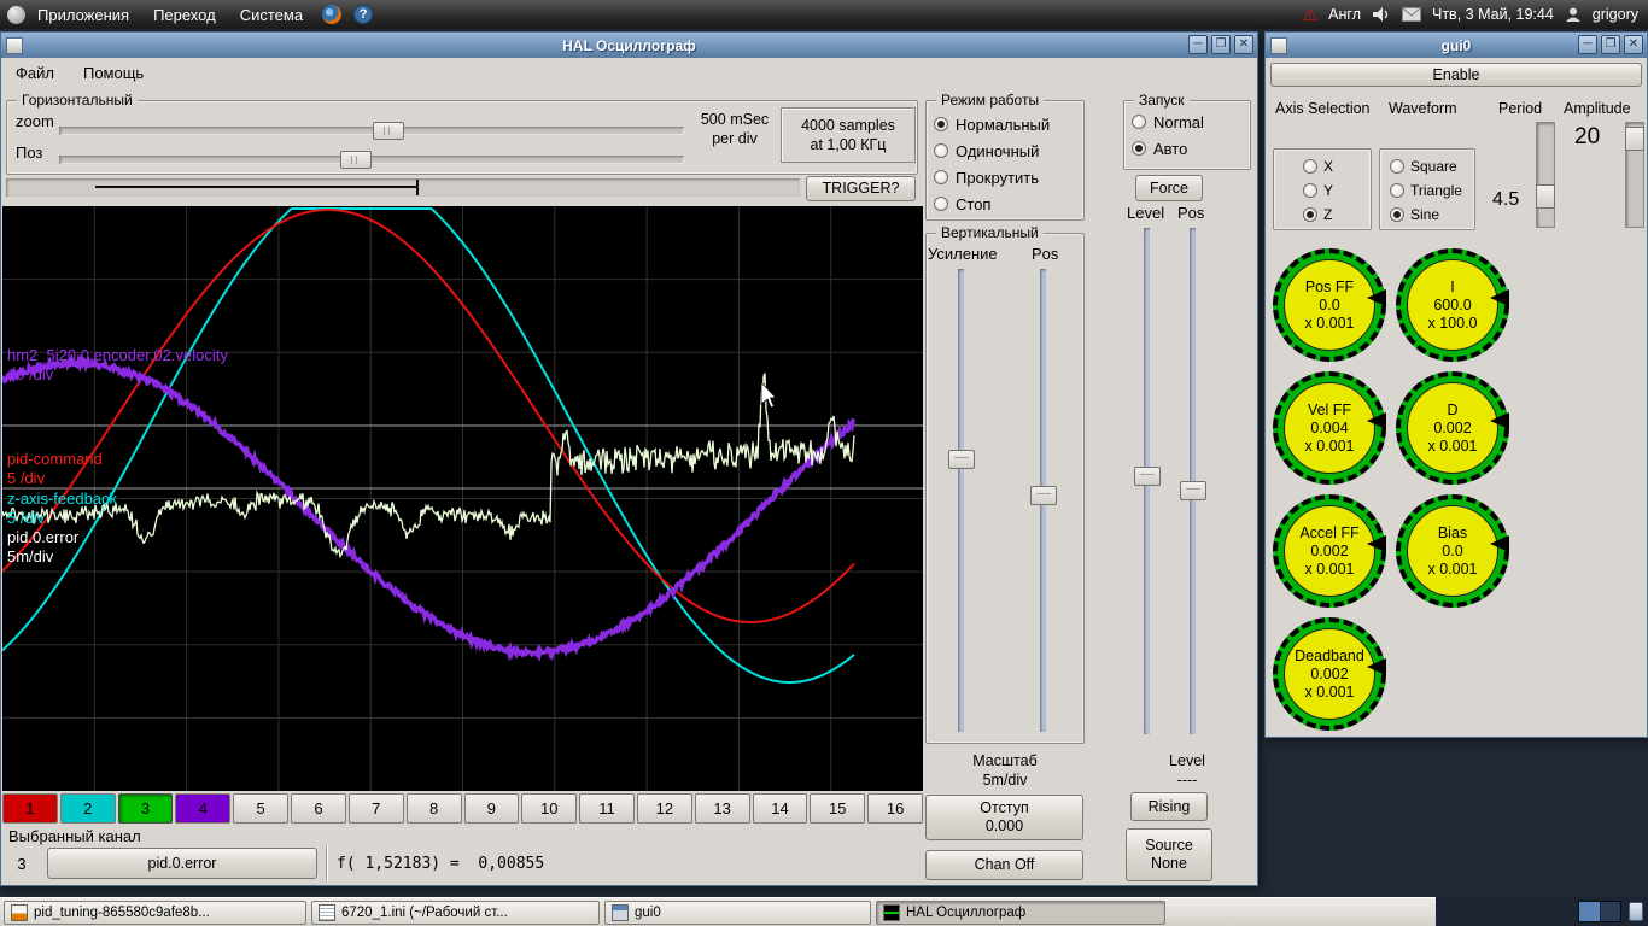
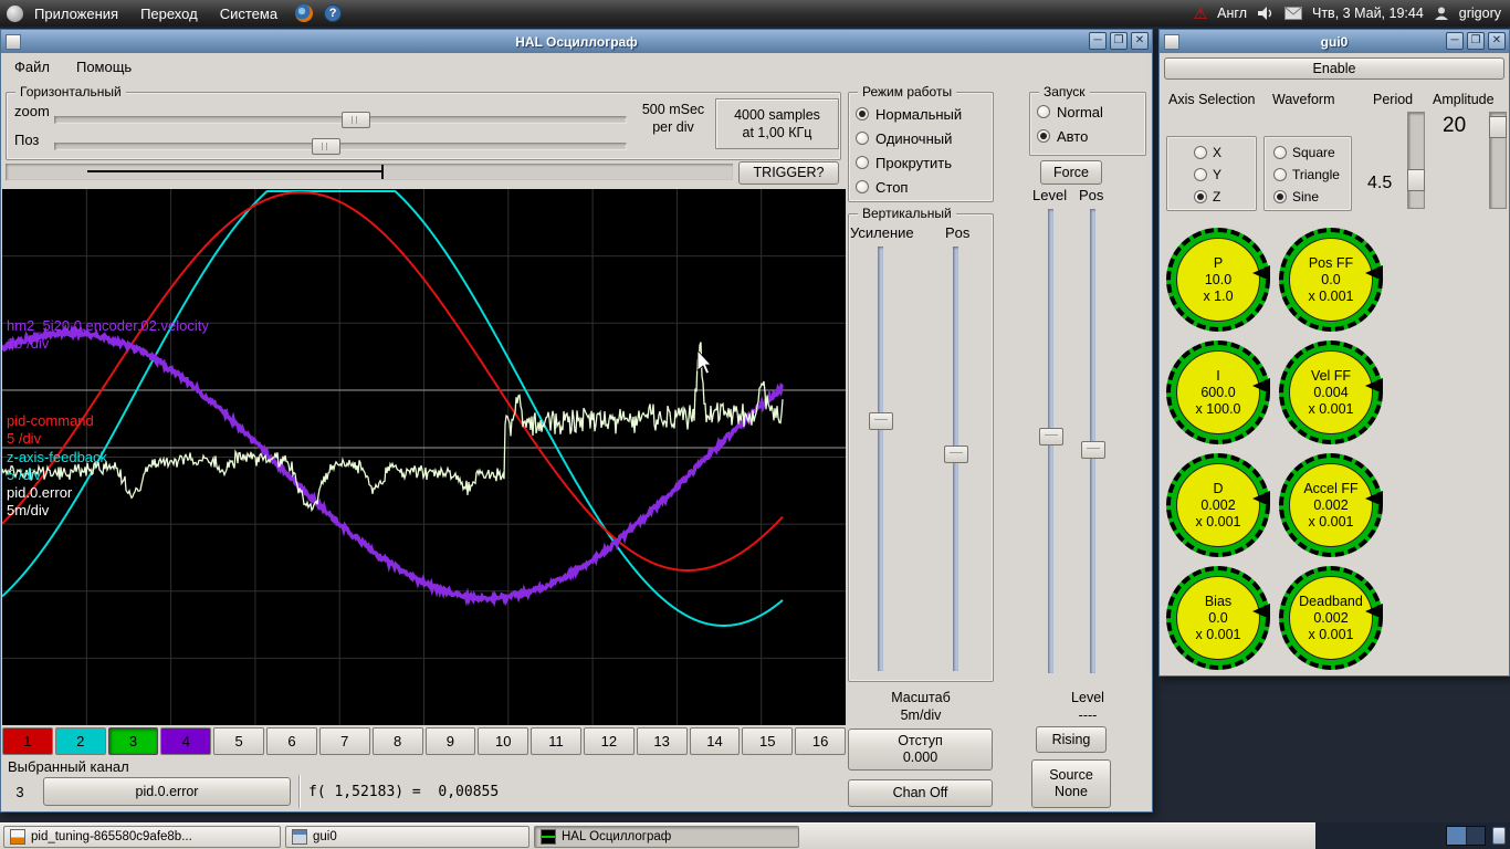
  Приложения
  Переход
  Система
  ?
  ⚠
  Англ
  Чтв, 3 Май, 19:44
  grigory
  HAL Осциллограф
  ─
  ❐
  ✕
  Файл
  Помощь
  Горизонтальный
  zoom
  Поз
  500 mSec
  per div
  4000 samples
  at 1,00 КГц
  TRIGGER?
  hm2_5i20.0.encoder.02.velocity
  10 /div
  pid-command
  5 /div
  z-axis-feedback
  5 /div
  pid.0.error
  5m/div
  1
  2
  3
  4
  5
  6
  7
  8
  9
  10
  11
  12
  13
  14
  15
  16
  Выбранный канал
  3
  pid.0.error
  f( 1,52183) = 0,00855
  Режим работы
  Нормальный
  Одиночный
  Прокрутить
  Стоп
  Вертикальный
  Усиление
  Pos
  Масштаб
  5m/div
  Отступ
  0.000
  Chan Off
  Запуск
  Normal
  Авто
  Force
  Level
  Pos
  Level
  ----
  Rising
  Source
  None
  gui0
  ─
  ❐
  ✕
  Enable
  Axis Selection
  Waveform
  Period
  Amplitude
  20
  X
  Y
  Z
  Square
  Triangle
  Sine
  4.5
+ P
+ 10.0
+ x 1.0
  Pos FF
  0.0
  x 0.001
  I
  600.0
  x 100.0
  Vel FF
  0.004
  x 0.001
  D
  0.002
  x 0.001
  Accel FF
  0.002
  x 0.001
  Bias
  0.0
  x 0.001
  Deadband
  0.002
  x 0.001
  pid_tuning-865580c9afe8b...
- 6720_1.ini (~/Рабочий ст...
  gui0
  HAL Осциллограф
